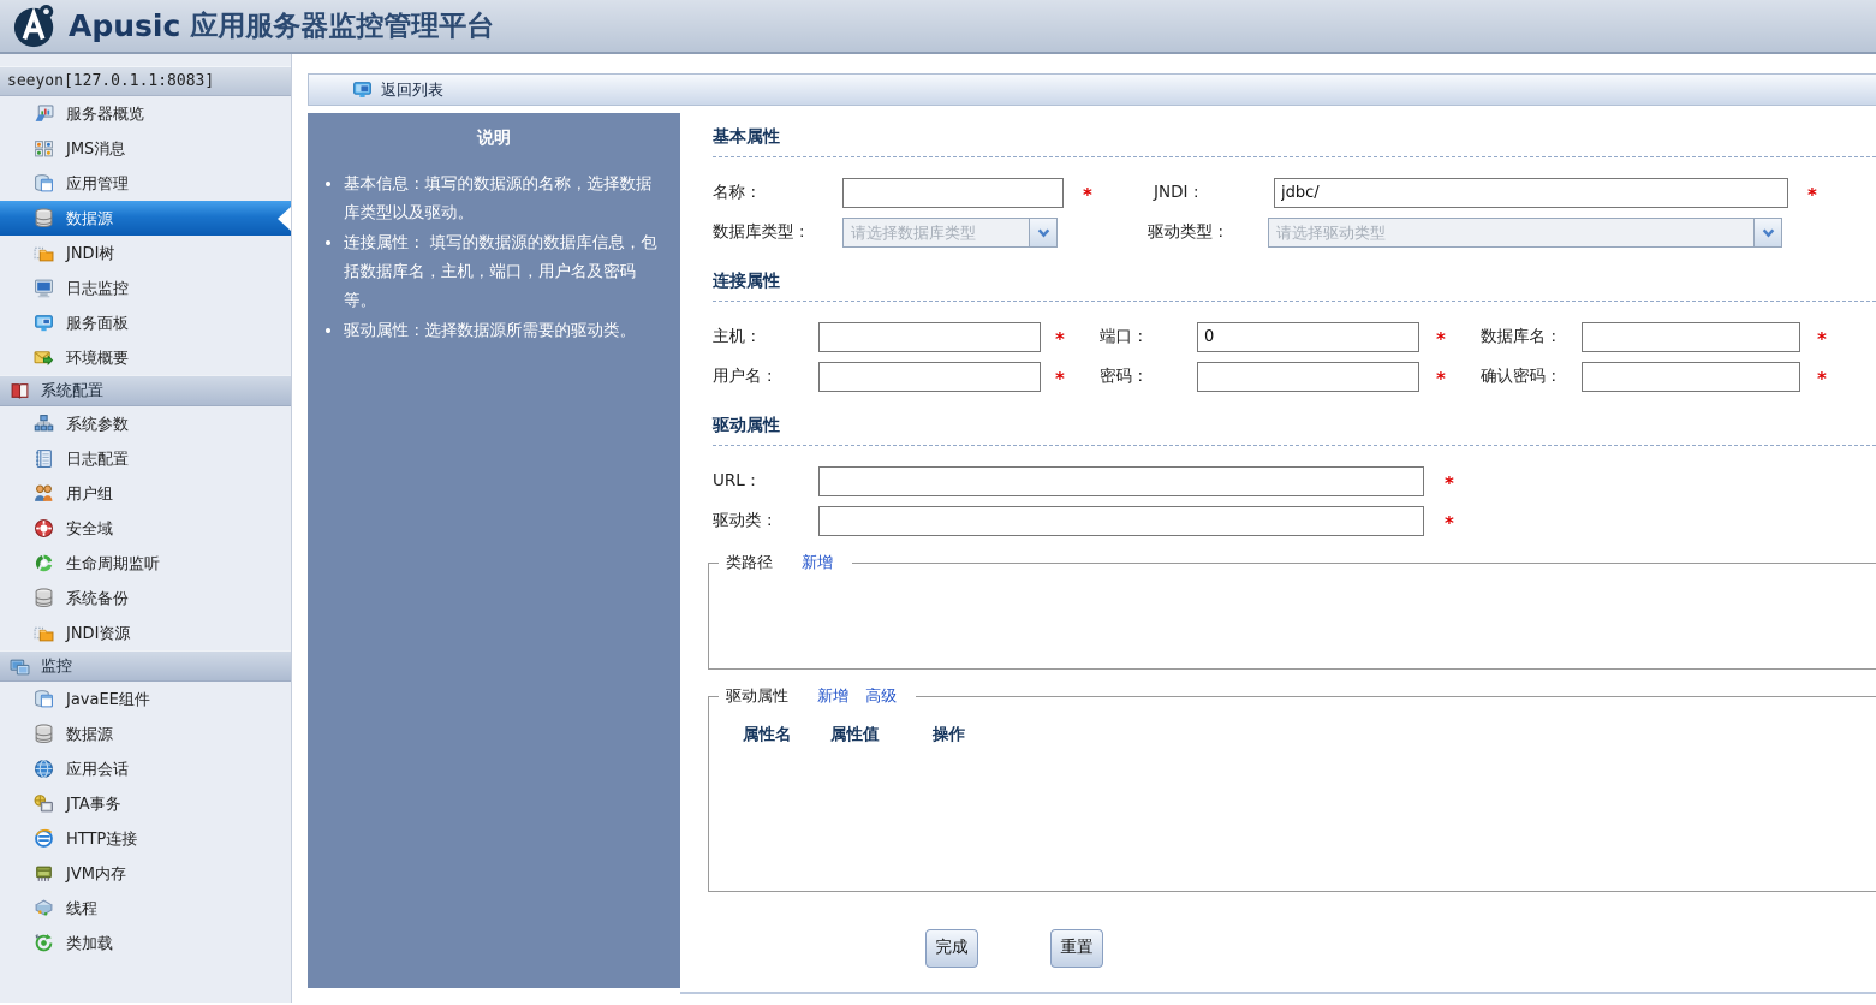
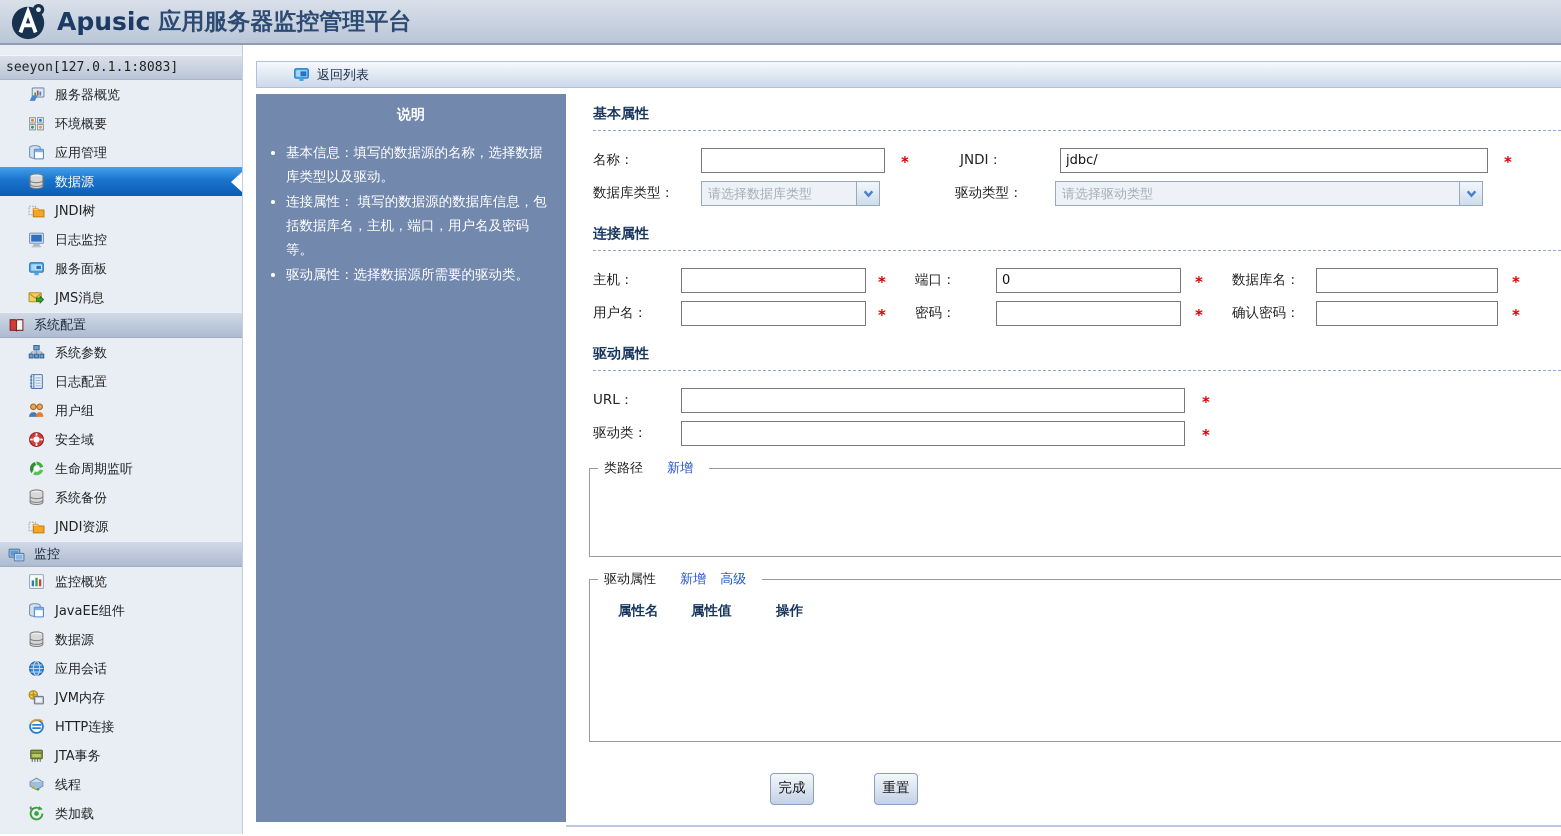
  Apusic
  应用服务器监控管理平台
  seeyon[127.0.1.1:8083]
  服务器概览
- JMS消息
+ 环境概要
  应用管理
  数据源
  JNDI树
  日志监控
  服务面板
- 环境概要
+ JMS消息
  系统配置
  系统参数
  日志配置
  用户组
  安全域
  生命周期监听
  系统备份
  JNDI资源
  监控
+ 监控概览
  JavaEE组件
  数据源
  应用会话
- JTA事务
+ JVM内存
  HTTP连接
- JVM内存
+ JTA事务
  线程
  类加载
  返回列表
  说明
  基本信息：填写的数据源的名称，选择数据库类型以及驱动。
  连接属性： 填写的数据源的数据库信息，包括数据库名，主机，端口，用户名及密码等。
  驱动属性：选择数据源所需要的驱动类。
  基本属性
  名称：
  *
  JNDI：
  jdbc/
  *
  数据库类型：
  请选择数据库类型
  驱动类型：
  请选择驱动类型
  连接属性
  主机：
  *
  端口：
  0
  *
  数据库名：
  *
  用户名：
  *
  密码：
  *
  确认密码：
  *
  驱动属性
  URL：
  *
  驱动类：
  *
  类路径 新增
  驱动属性 新增 高级
  属性名
  属性值
  操作
  完成
  重置
